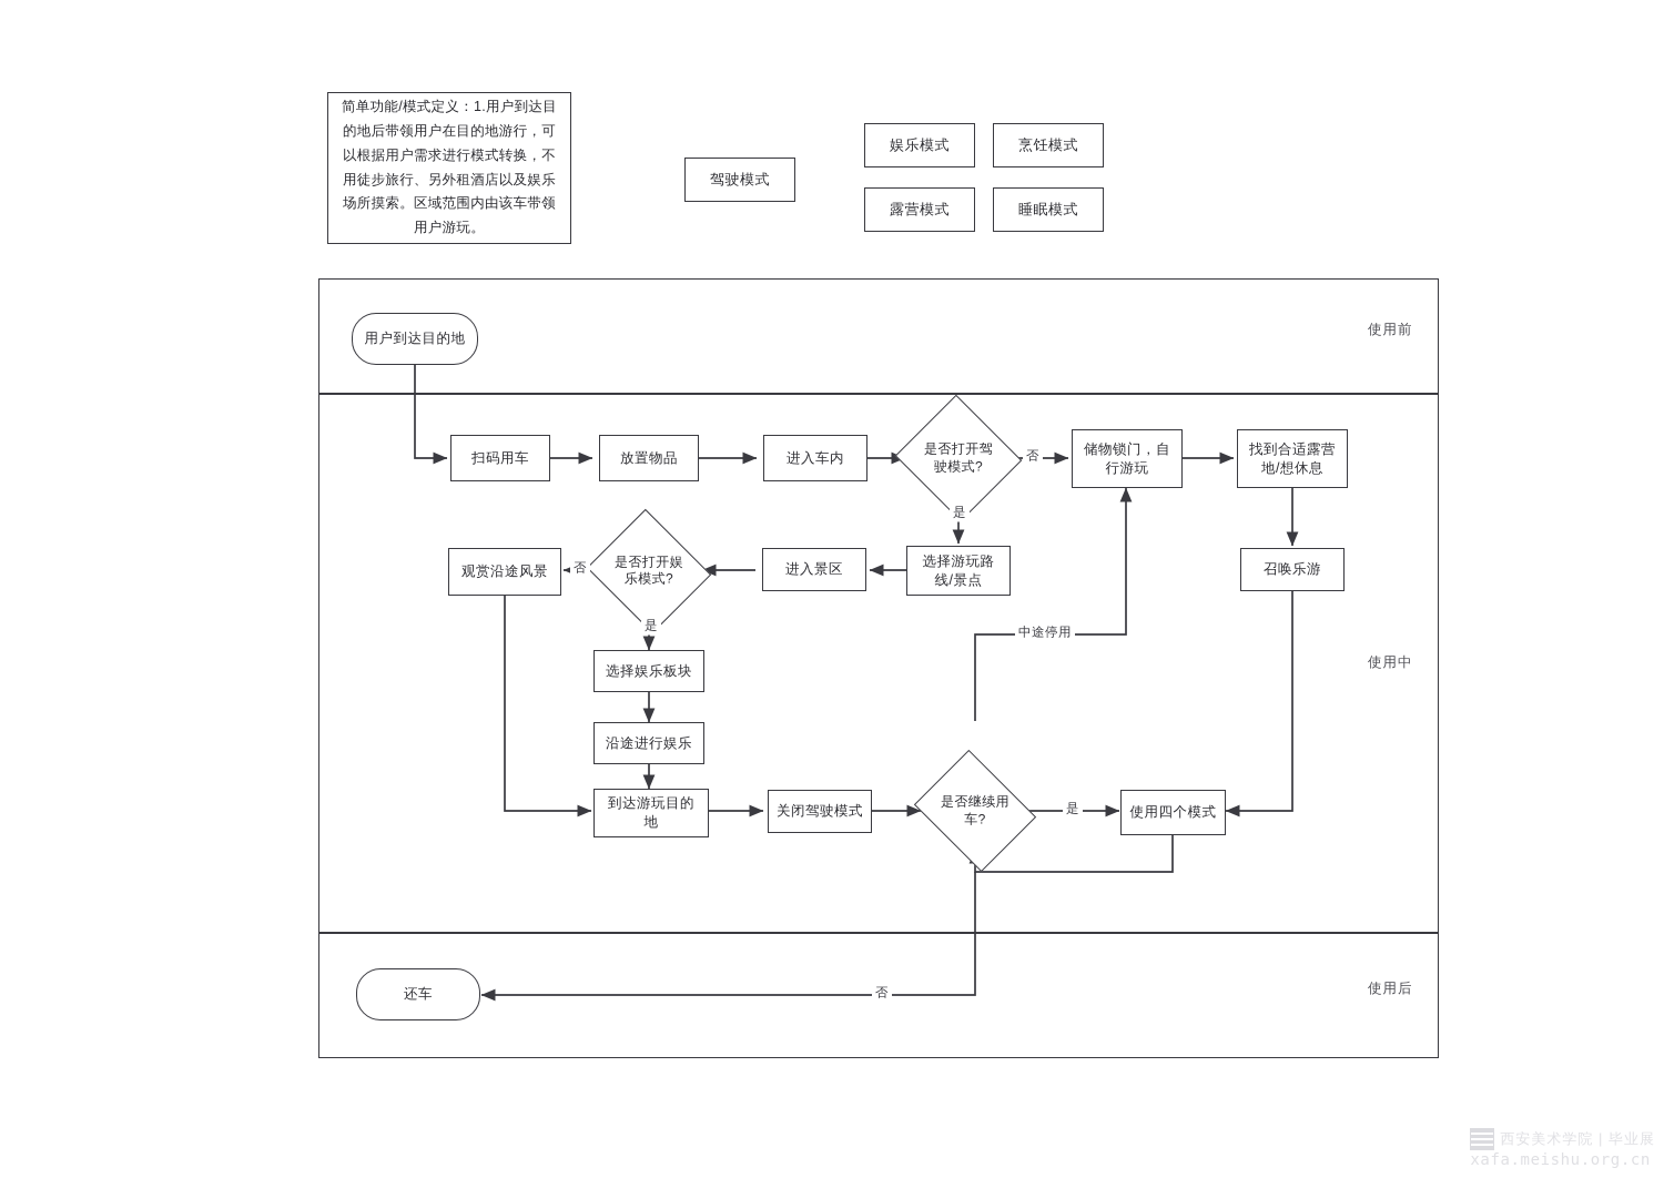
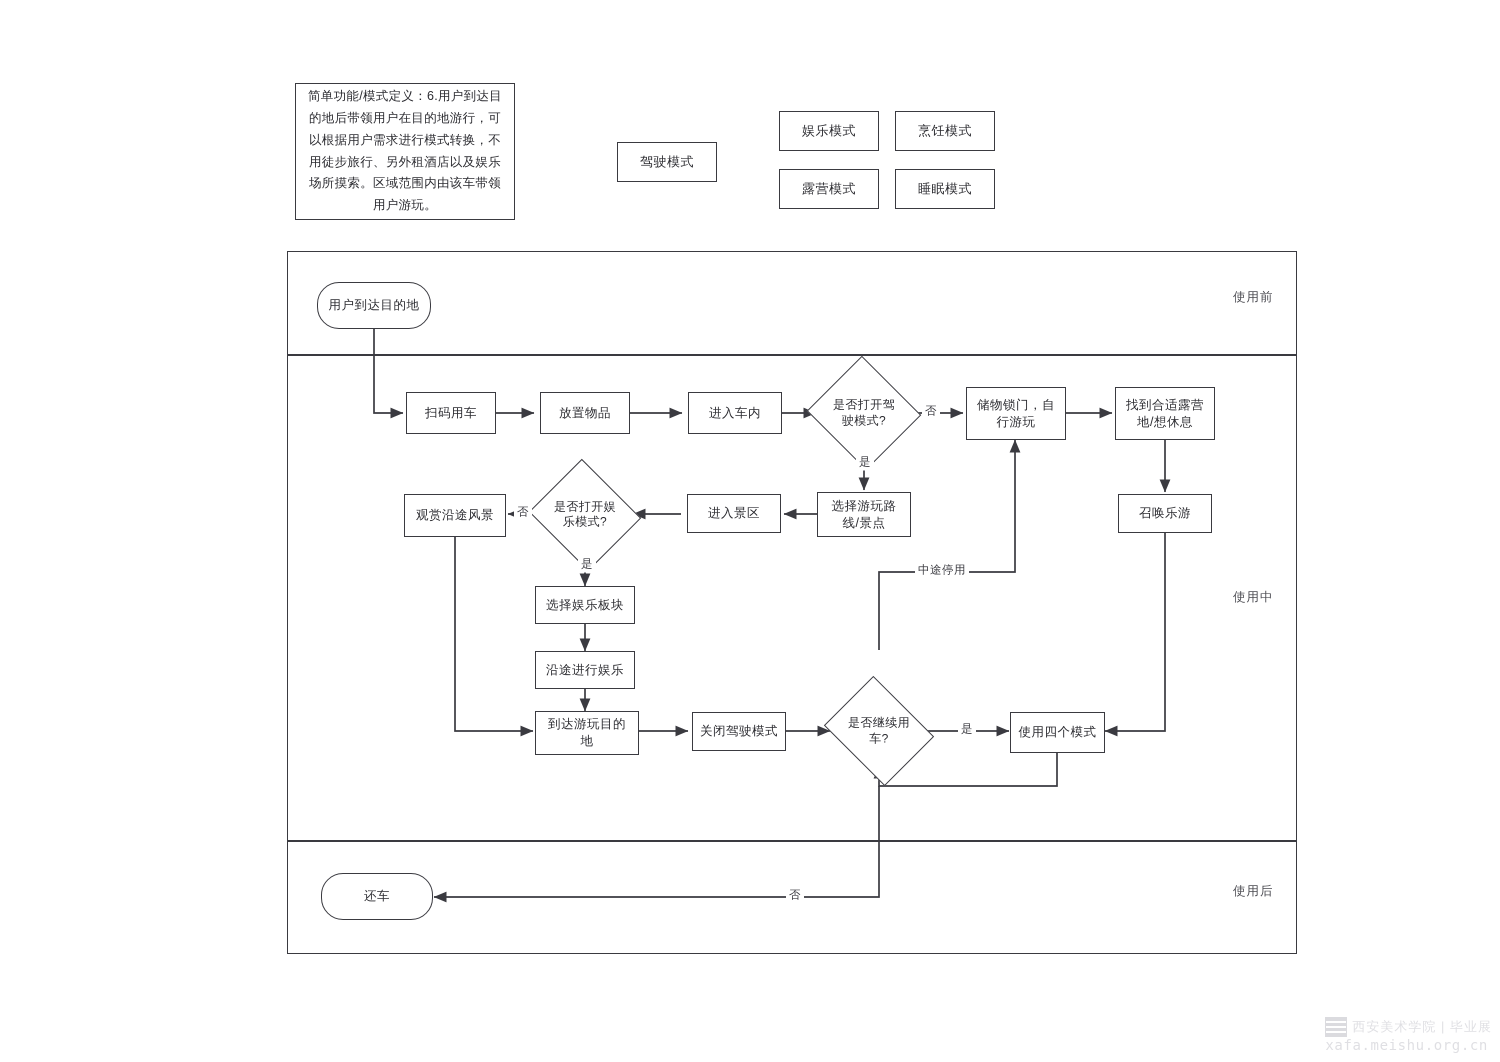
  使用前
  使用中
  使用后
- 简单功能/模式定义：1.用户到达目的地后带领用户在目的地游行，可以根据用户需求进行模式转换，不用徒步旅行、另外租酒店以及娱乐场所摸索。区域范围内由该车带领用户游玩。
+ 简单功能/模式定义：6.用户到达目的地后带领用户在目的地游行，可以根据用户需求进行模式转换，不用徒步旅行、另外租酒店以及娱乐场所摸索。区域范围内由该车带领用户游玩。
  驾驶模式
  娱乐模式
  烹饪模式
  露营模式
  睡眠模式
  用户到达目的地
  扫码用车
  放置物品
  进入车内
  是否打开驾
  驶模式?
  储物锁门，自
  行游玩
  找到合适露营
  地/想休息
  召唤乐游
  选择游玩路
  线/景点
  进入景区
  是否打开娱
  乐模式?
  观赏沿途风景
  选择娱乐板块
  沿途进行娱乐
  到达游玩目的
  地
  关闭驾驶模式
  是否继续用
  车?
  使用四个模式
  还车
  否
  是
  否
  是
  是
  否
  中途停用
  西安美术学院 | 毕业展
  xafa.meishu.org.cn
